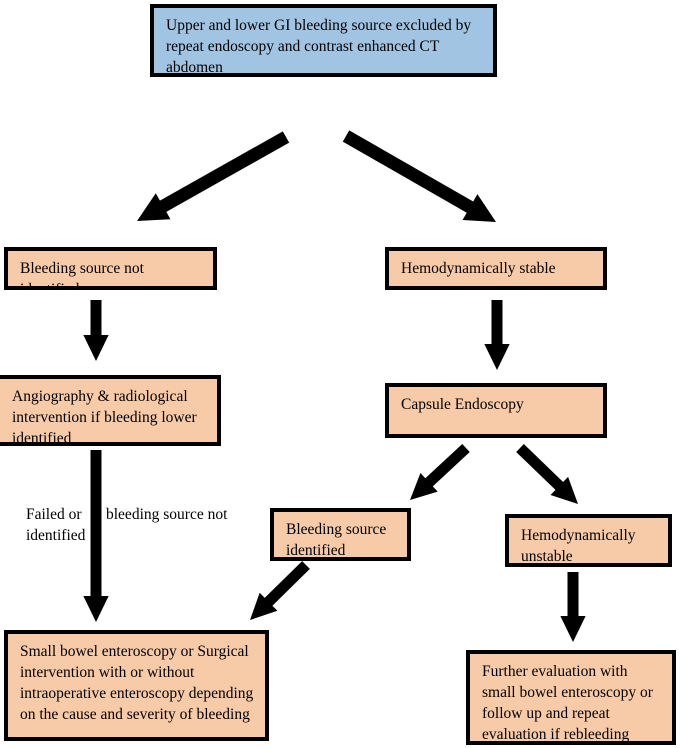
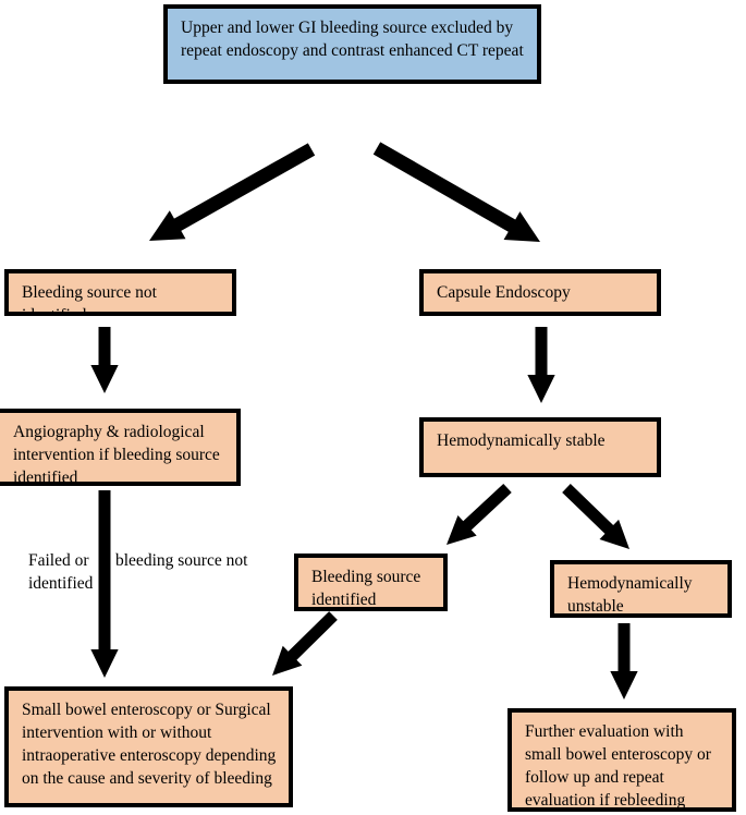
- Upper and lower GI bleeding source excluded by repeat endoscopy and contrast enhanced CT abdomen
+ Upper and lower GI bleeding source excluded by repeat endoscopy and contrast enhanced CT repeat
  Bleeding source not identified
- Hemodynamically stable
+ Capsule Endoscopy
- Angiography & radiological intervention if bleeding lower identified
+ Angiography & radiological intervention if bleeding source identified
- Capsule Endoscopy
+ Hemodynamically stable
  Bleeding source identified
  Hemodynamically unstable
  Small bowel enteroscopy or Surgical intervention with or without intraoperative enteroscopy depending on the cause and severity of bleeding
  Further evaluation with small bowel enteroscopy or follow up and repeat evaluation if rebleeding
  Failed or
  identified
  bleeding source not
